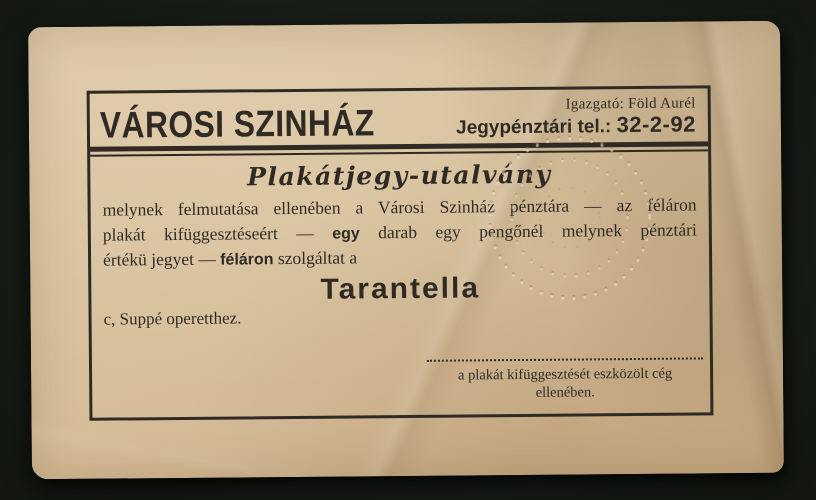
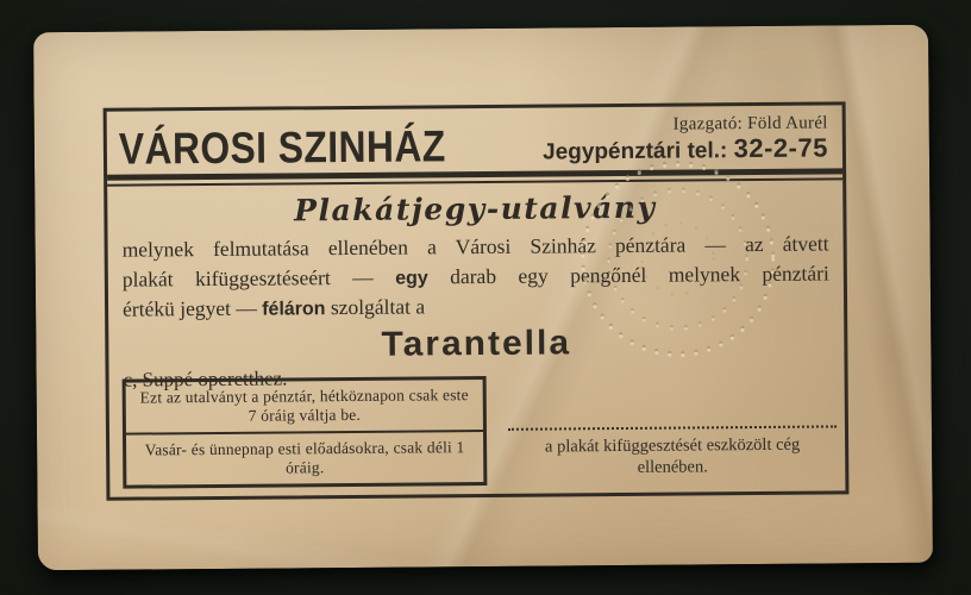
  VÁROSI SZINHÁZ
  Igazgató: Föld Aurél
- Jegypénztári tel.: 32-2-92
+ Jegypénztári tel.: 32-2-75
  Plakátjegy-utalvány
- melynek felmutatása ellenében a Városi Szinház pénztára — az féláron
+ melynek felmutatása ellenében a Városi Szinház pénztára — az átvett
  plakát kifüggesztéseért — egy darab egy pengőnél melynek pénztári
  értékü jegyet — féláron szolgáltat a
  Tarantella
  c, Suppé operetthez.
+ Ezt az utalványt a pénztár, hétköznapon csak este 7 óráig váltja be.
+ Vasár- és ünnepnap esti előadásokra, csak déli 1 óráig.
  a plakát kifüggesztését eszközölt cég ellenében.
